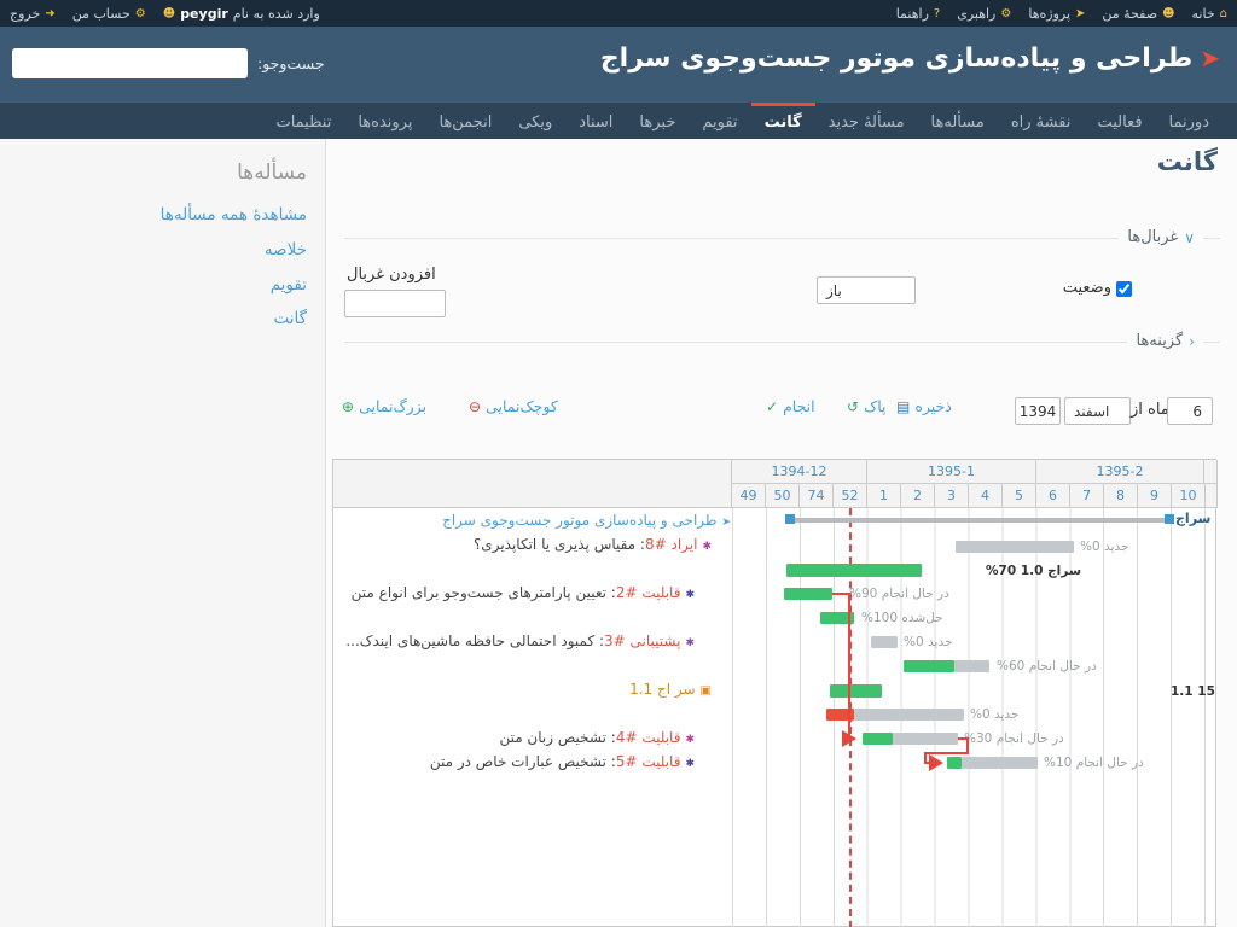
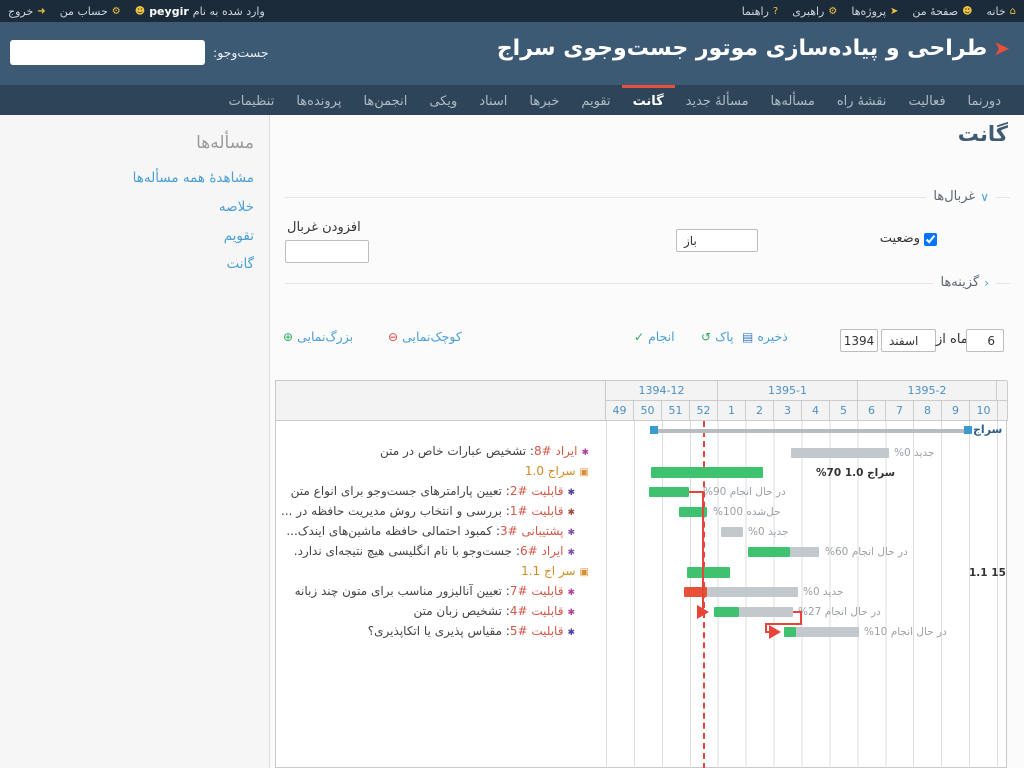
  ⌂
  خانه
  ☻
  صفحهٔ من
  ➤
  پروژه‌ها
  ⚙
  راهبری
  ?
  راهنما
  وارد شده به نام
  peygir
  ☻
  ⚙
  حساب من
  ➜
  خروج
  ➤طراحی و پیاده‌سازی موتور جست‌وجوی سراج
  جست‌وجو:
  دورنما
  فعالیت
  نقشهٔ راه
  مسأله‌ها
  مسألهٔ جدید
  گانت
  تقویم
  خبرها
  اسناد
  ویکی
  انجمن‌ها
  پرونده‌ها
  تنظیمات
  مسأله‌ها
  مشاهدهٔ همه مسأله‌ها
  خلاصه
  تقویم
  گانت
  گانت
  ∨
  غربال‌ها
  وضعیت
  باز
  افزودن غربال
  ‹
  گزینه‌ها
  ⊕
  بزرگ‌نمایی
  ⊖
  کوچک‌نمایی
  ✓
  انجام
  ↺
  پاک
  ▤
  ذخیره
  اسفند
  ماه از
  1394-12
  1395-1
  1395-2
  49
  50
- 74
+ 51
  52
  1
  2
  3
  4
  5
  6
  7
  8
  9
  10
- ➤طراحی و پیاده‌سازی موتور جستوجوی سراج
- ✱ایراد #8: مقیاس پذیری یا اتکاپذیری؟
+ ✱ایراد #8: تشخیص عبارات خاص در متن
+ ▣سراج 1.0
  ✱قابلیت #2: تعیین پارامترهای جستوجو برای انواع متن
+ ✱قابلیت #1: بررسی و انتخاب روش مدیریت حافظه در ...
  ✱پشتیبانی #3: کمبود احتمالی حافظه ماشینهای ایندک...
+ ✱ایراد #6: جست‌وجو با نام انگلیسی هیچ نتیجه‌ای ندارد.
  ▣سر اج 1.1
+ ✱قابلیت #7: تعیین آنالیزور مناسب برای متون چند زبانه
  ✱قابلیت #4: تشخیص زبان متن
- ✱قابلیت #5: تشخیص عبارات خاص در متن
+ ✱قابلیت #5: مقیاس پذیری یا اتکاپذیری؟
  سراج
  جدید 0%
  سراج 1.0 70%
  در حال انجام 90%
  حل‌شده 100%
  جدید 0%
  در حال انجام 60%
  15 1.1
  جدید 0%
- در حال انجام 30%
+ در حال انجام 27%
  در حال انجام 10%
